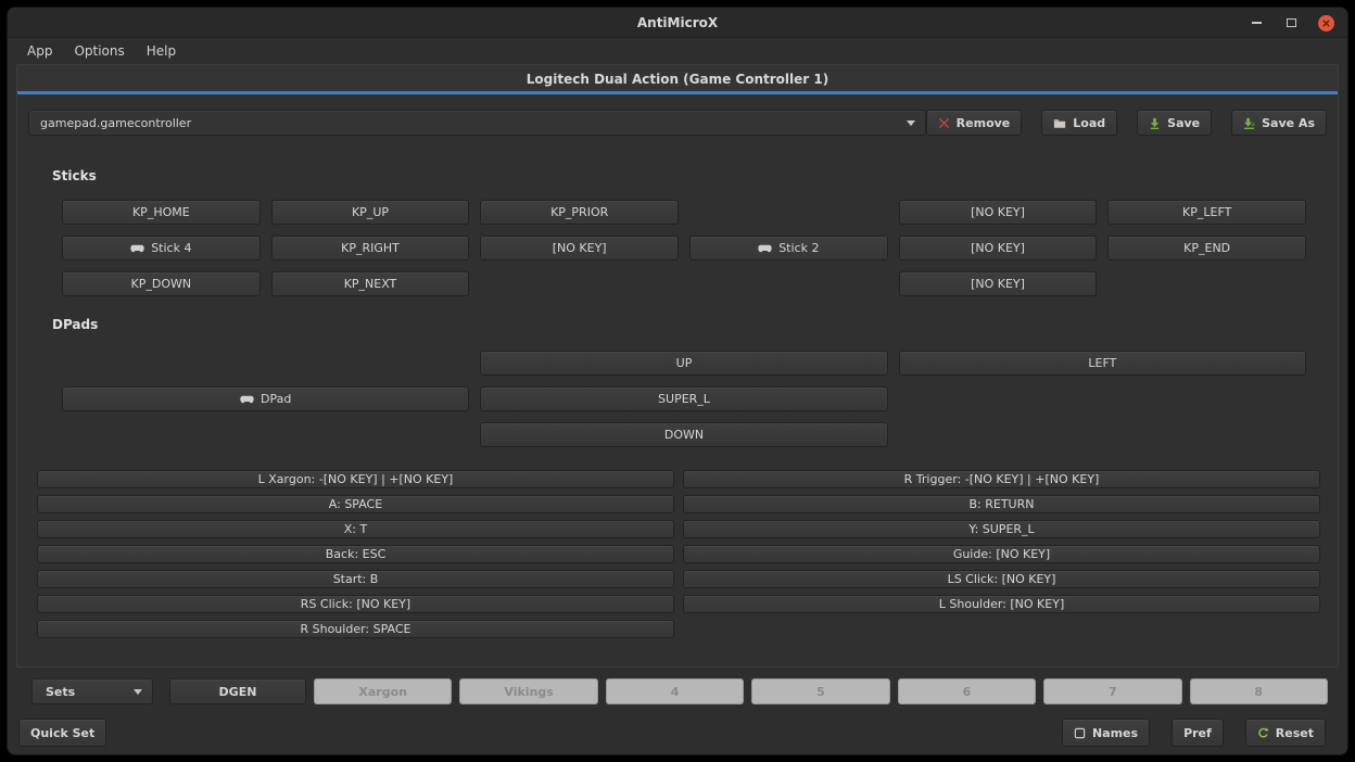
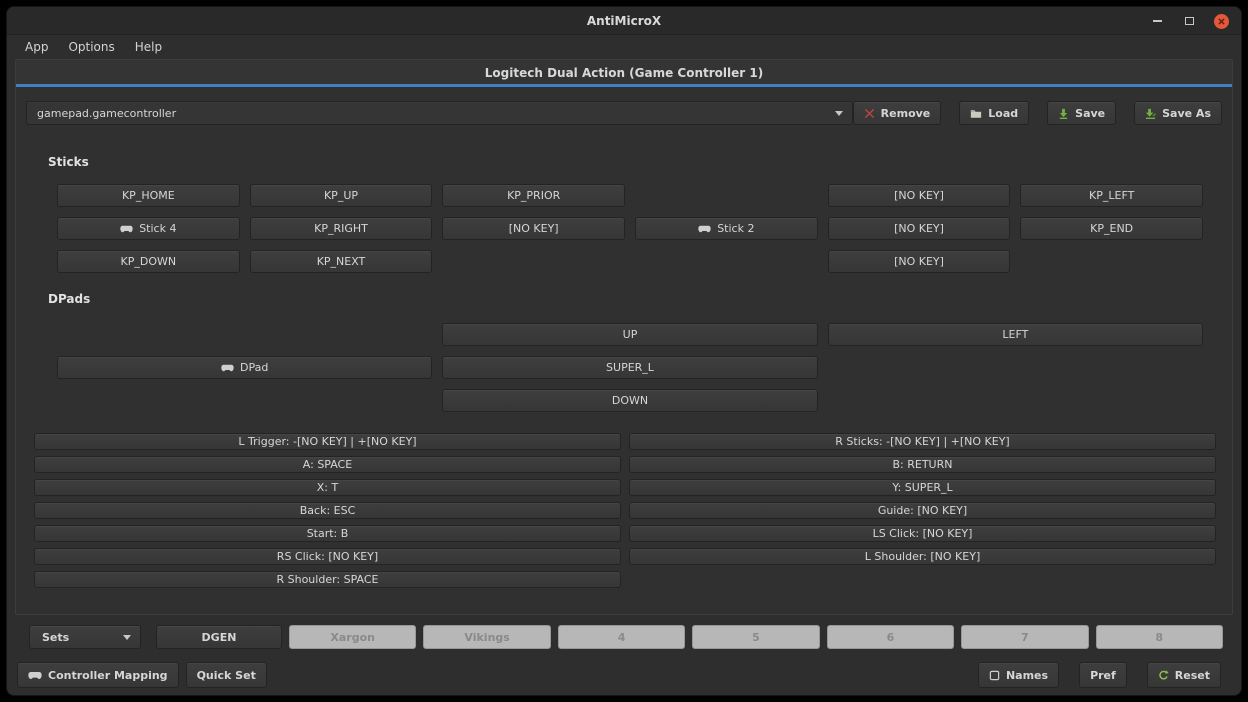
  AntiMicroX
  App
  Options
  Help
  Logitech Dual Action (Game Controller 1)
  gamepad.gamecontroller
  Remove
  Load
  Save
  Save As
  Sticks
  KP_HOME
  KP_UP
  KP_PRIOR
  [NO KEY]
  KP_LEFT
  Stick 4
  KP_RIGHT
  [NO KEY]
  Stick 2
  [NO KEY]
  KP_END
  KP_DOWN
  KP_NEXT
  [NO KEY]
  DPads
  UP
  LEFT
  DPad
  SUPER_L
  DOWN
- L Xargon: -[NO KEY] | +[NO KEY]
+ L Trigger: -[NO KEY] | +[NO KEY]
  A: SPACE
  X: T
  Back: ESC
  Start: B
  RS Click: [NO KEY]
  R Shoulder: SPACE
- R Trigger: -[NO KEY] | +[NO KEY]
+ R Sticks: -[NO KEY] | +[NO KEY]
  B: RETURN
  Y: SUPER_L
  Guide: [NO KEY]
  LS Click: [NO KEY]
  L Shoulder: [NO KEY]
  Sets
  DGEN
  Xargon
  Vikings
  4
  5
  6
  7
  8
+ Controller Mapping
  Quick Set
  Names
  Pref
  Reset
